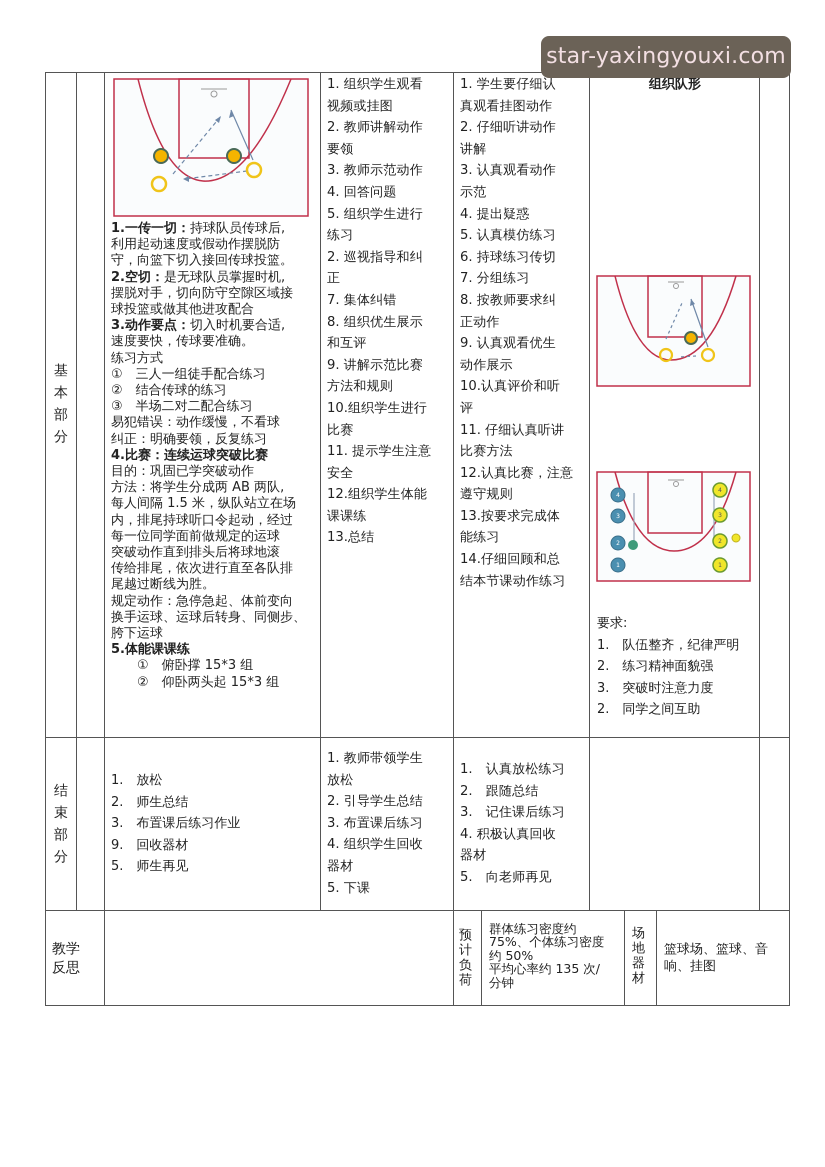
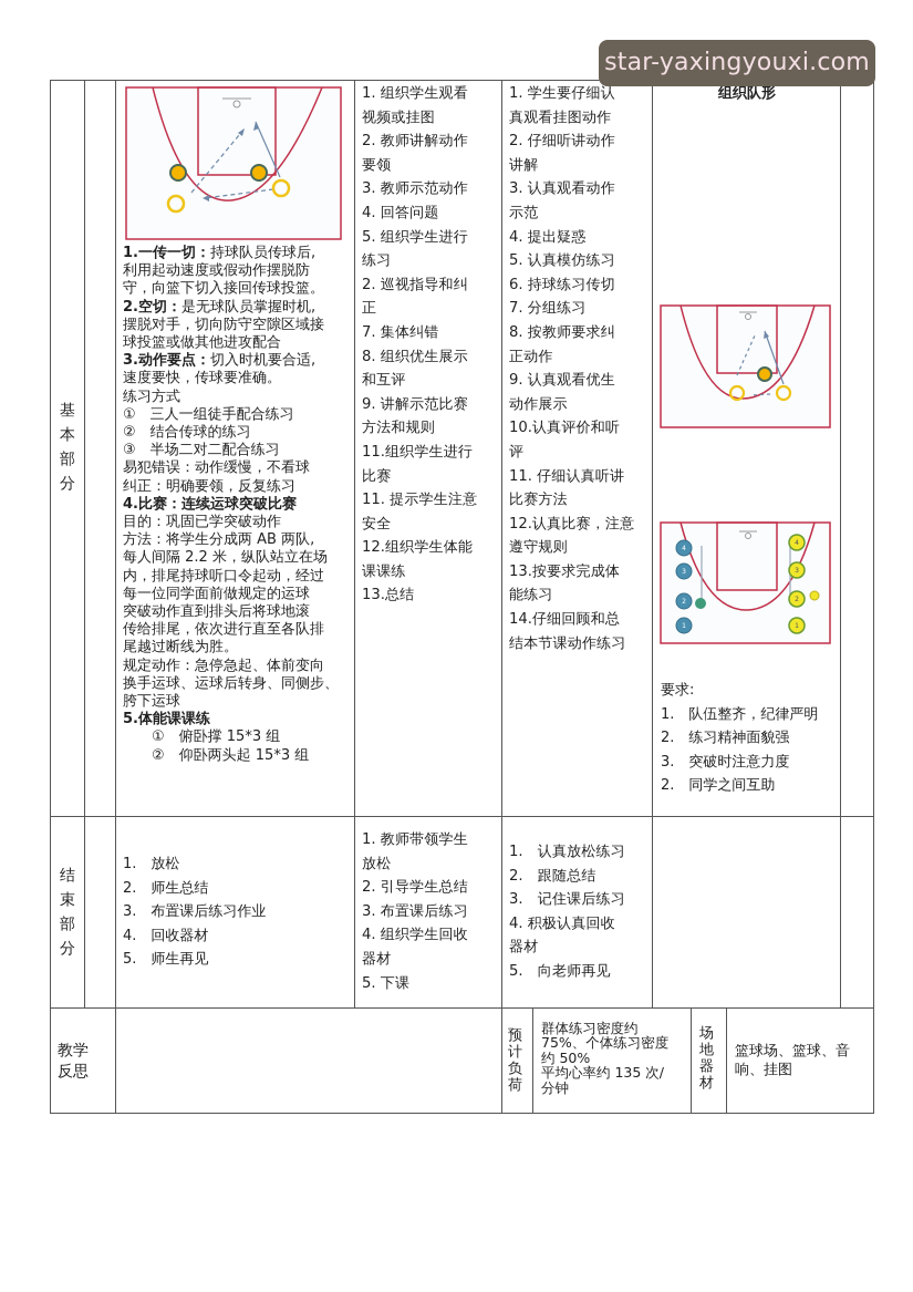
  基本部分
  结束部分
  教学反思
  1.一传一切：持球队员传球后,
  利用起动速度或假动作摆脱防
  守，向篮下切入接回传球投篮。
  2.空切：是无球队员掌握时机,
  摆脱对手，切向防守空隙区域接
  球投篮或做其他进攻配合
  3.动作要点：切入时机要合适,
  速度要快，传球要准确。
  练习方式
  ① 三人一组徒手配合练习
  ② 结合传球的练习
  ③ 半场二对二配合练习
  易犯错误：动作缓慢，不看球
  纠正：明确要领，反复练习
  4.比赛：连续运球突破比赛
  目的：巩固已学突破动作
  方法：将学生分成两 AB 两队,
- 每人间隔 1.5 米，纵队站立在场
+ 每人间隔 2.2 米，纵队站立在场
  内，排尾持球听口令起动，经过
  每一位同学面前做规定的运球
  突破动作直到排头后将球地滚
  传给排尾，依次进行直至各队排
  尾越过断线为胜。
  规定动作：急停急起、体前变向
  换手运球、运球后转身、同侧步、
  胯下运球
  5.体能课课练
  ① 俯卧撑 15*3 组
  ② 仰卧两头起 15*3 组
  1. 组织学生观看
  视频或挂图
  2. 教师讲解动作
  要领
  3. 教师示范动作
  4. 回答问题
  5. 组织学生进行
  练习
  2. 巡视指导和纠
  正
  7. 集体纠错
  8. 组织优生展示
  和互评
  9. 讲解示范比赛
  方法和规则
- 10.组织学生进行
+ 11.组织学生进行
  比赛
  11. 提示学生注意
  安全
  12.组织学生体能
  课课练
  13.总结
  1. 学生要仔细认
  真观看挂图动作
  2. 仔细听讲动作
  讲解
  3. 认真观看动作
  示范
  4. 提出疑惑
  5. 认真模仿练习
  6. 持球练习传切
  7. 分组练习
  8. 按教师要求纠
  正动作
  9. 认真观看优生
  动作展示
  10.认真评价和听
  评
  11. 仔细认真听讲
  比赛方法
  12.认真比赛，注意
  遵守规则
  13.按要求完成体
  能练习
  14.仔细回顾和总
  结本节课动作练习
  组织队形
  要求:
  1. 队伍整齐，纪律严明
  2. 练习精神面貌强
  3. 突破时注意力度
  2. 同学之间互助
  1. 放松
  2. 师生总结
  3. 布置课后练习作业
- 9. 回收器材
+ 4. 回收器材
  5. 师生再见
  1. 教师带领学生
  放松
  2. 引导学生总结
  3. 布置课后练习
  4. 组织学生回收
  器材
  5. 下课
  1. 认真放松练习
  2. 跟随总结
  3. 记住课后练习
  4. 积极认真回收
  器材
  5. 向老师再见
  预计负荷
  群体练习密度约
  75%、个体练习密度
  约 50%
  平均心率约 135 次/
  分钟
  场地器材
  篮球场、篮球、音
  响、挂图
  star-yaxingyouxi.com
